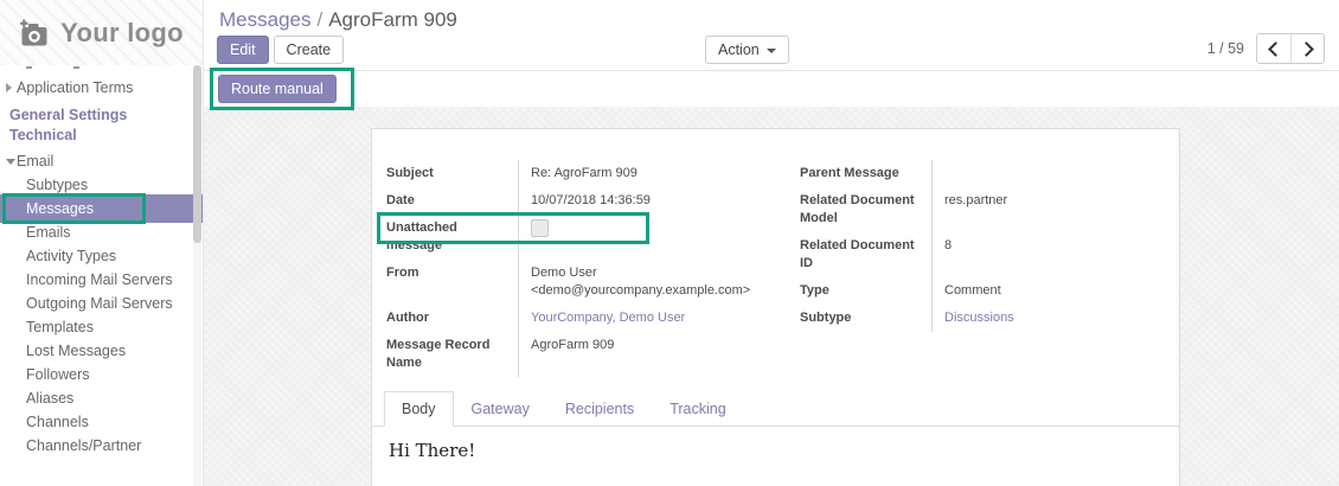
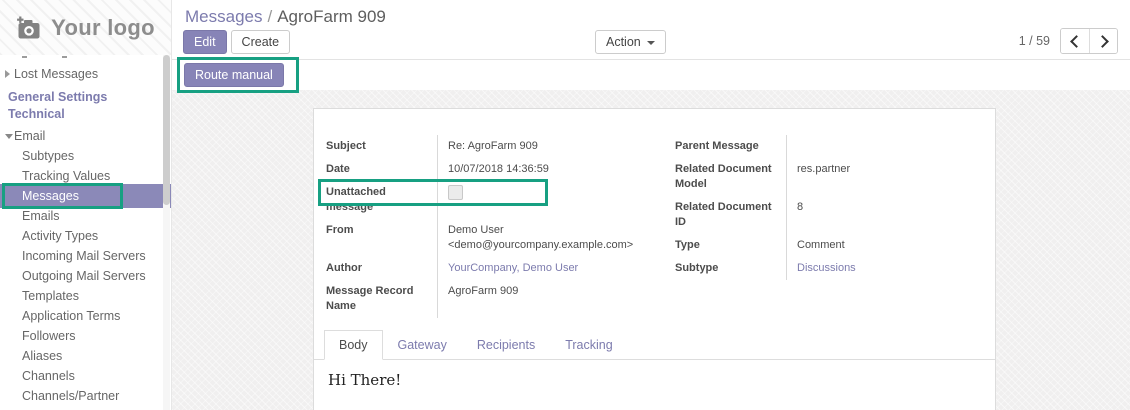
  Your logo
- Application Terms
+ Lost Messages
  General Settings
  Technical
  Email
  Subtypes
+ Tracking Values
  Messages
  Emails
  Activity Types
  Incoming Mail Servers
  Outgoing Mail Servers
  Templates
- Lost Messages
+ Application Terms
  Followers
  Aliases
  Channels
  Channels/Partner
  Messages / AgroFarm 909
  Edit
  Create
  Action
  1 / 59
  Route manual
  Subject
  Re: AgroFarm 909
  Date
  10/07/2018 14:36:59
  Unattached message
  From
  Demo User
  <demo@yourcompany.example.com>
  Author
  YourCompany, Demo User
  Message Record Name
  AgroFarm 909
  Parent Message
  Related Document Model
  res.partner
  Related Document ID
  8
  Type
  Comment
  Subtype
  Discussions
  Body
  Gateway
  Recipients
  Tracking
  Hi There!
